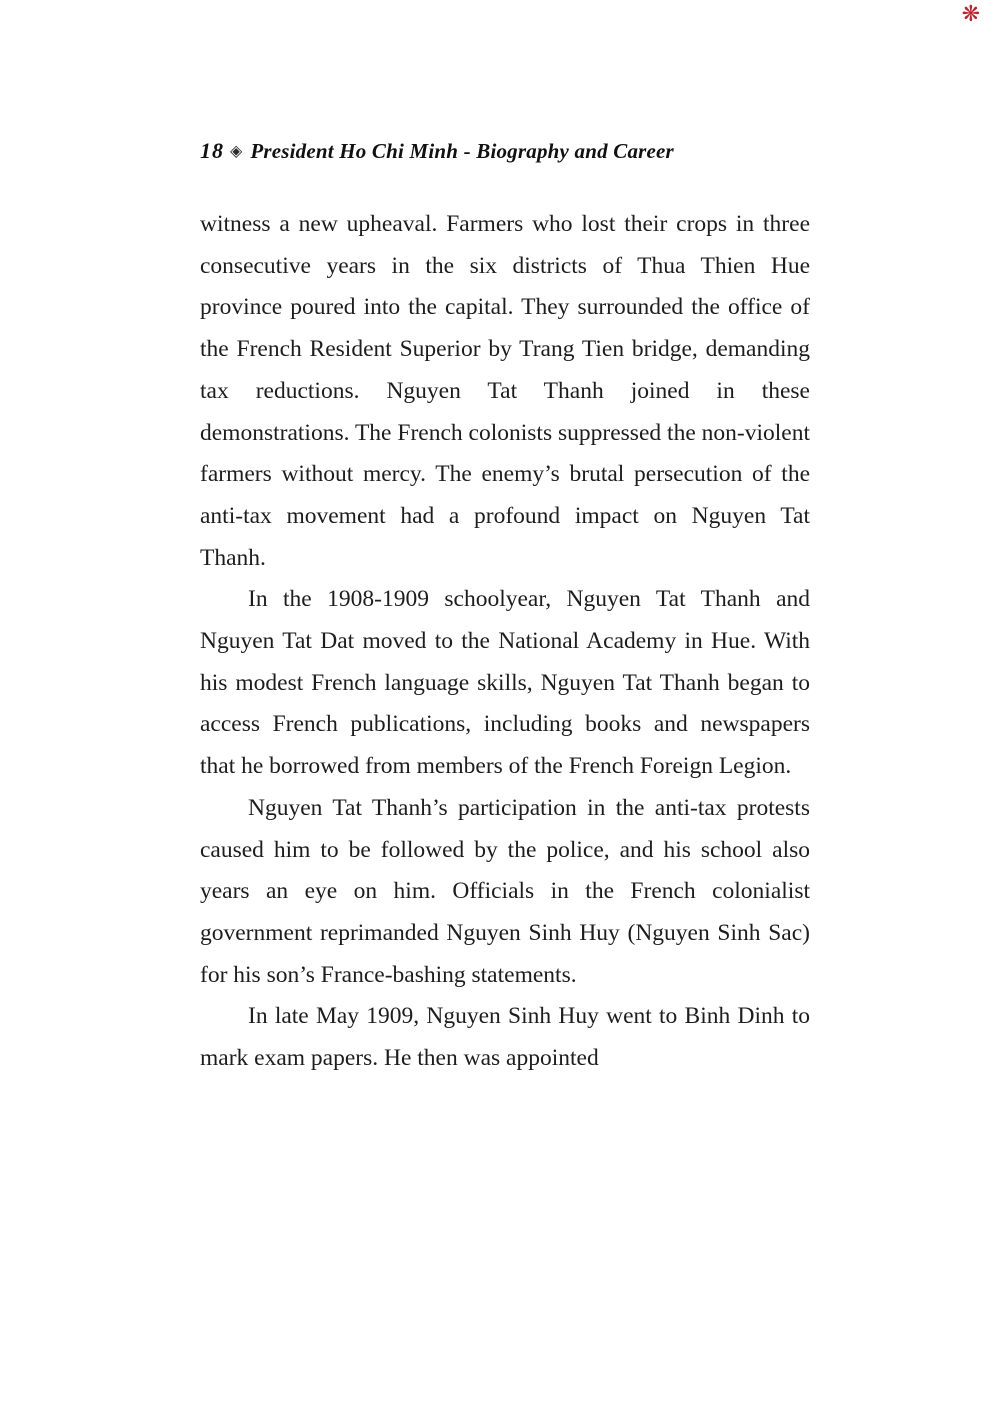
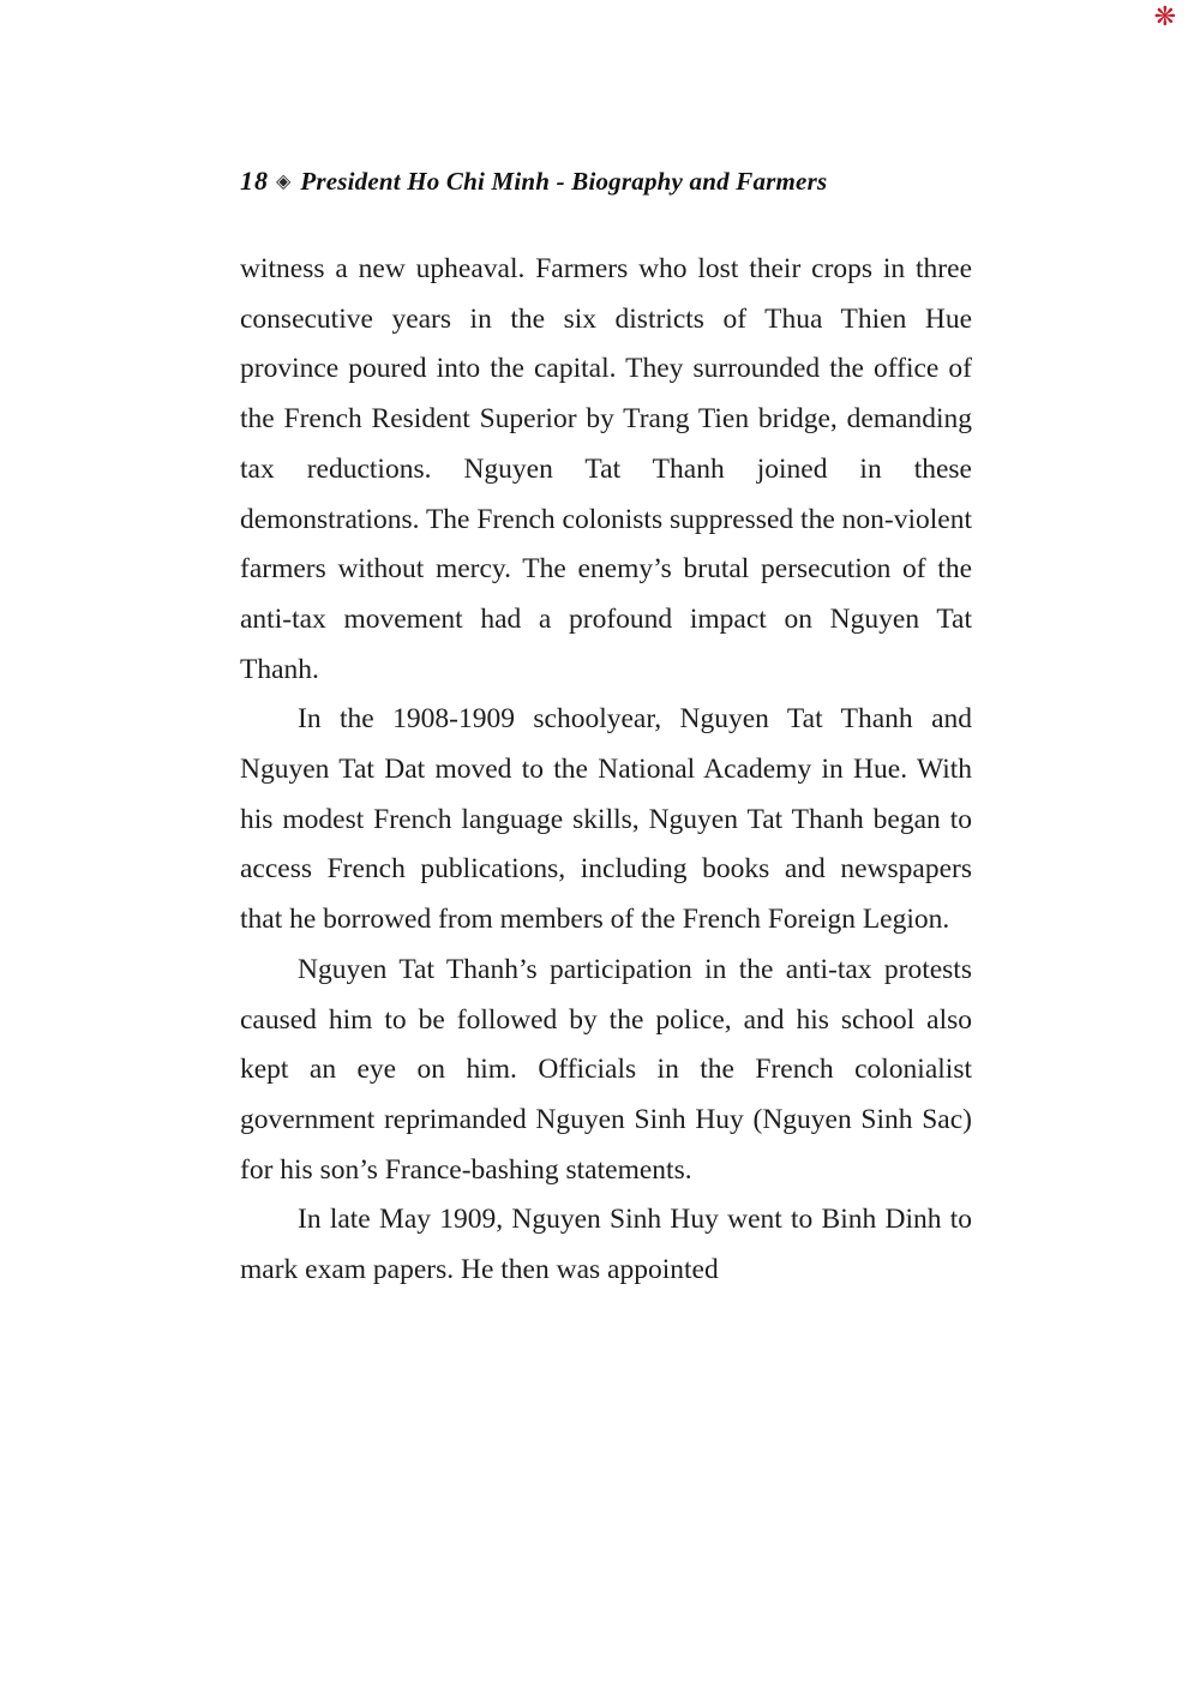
  ❋
- 18 ◈ President Ho Chi Minh - Biography and Career
+ 18 ◈ President Ho Chi Minh - Biography and Farmers
  witness a new upheaval. Farmers who lost their crops in three consecutive years in the six districts of Thua Thien Hue province poured into the capital. They surrounded the office of the French Resident Superior by Trang Tien bridge, demanding tax reductions. Nguyen Tat Thanh joined in these demonstrations. The French colonists suppressed the non-violent farmers without mercy. The enemy’s brutal persecution of the anti-tax movement had a profound impact on Nguyen Tat Thanh.
  In the 1908-1909 schoolyear, Nguyen Tat Thanh and Nguyen Tat Dat moved to the National Academy in Hue. With his modest French language skills, Nguyen Tat Thanh began to access French publications, including books and newspapers that he borrowed from members of the French Foreign Legion.
- Nguyen Tat Thanh’s participation in the anti-tax protests caused him to be followed by the police, and his school also years an eye on him. Officials in the French colonialist government reprimanded Nguyen Sinh Huy (Nguyen Sinh Sac) for his son’s France-bashing statements.
+ Nguyen Tat Thanh’s participation in the anti-tax protests caused him to be followed by the police, and his school also kept an eye on him. Officials in the French colonialist government reprimanded Nguyen Sinh Huy (Nguyen Sinh Sac) for his son’s France-bashing statements.
  In late May 1909, Nguyen Sinh Huy went to Binh Dinh to mark exam papers. He then was appointed
